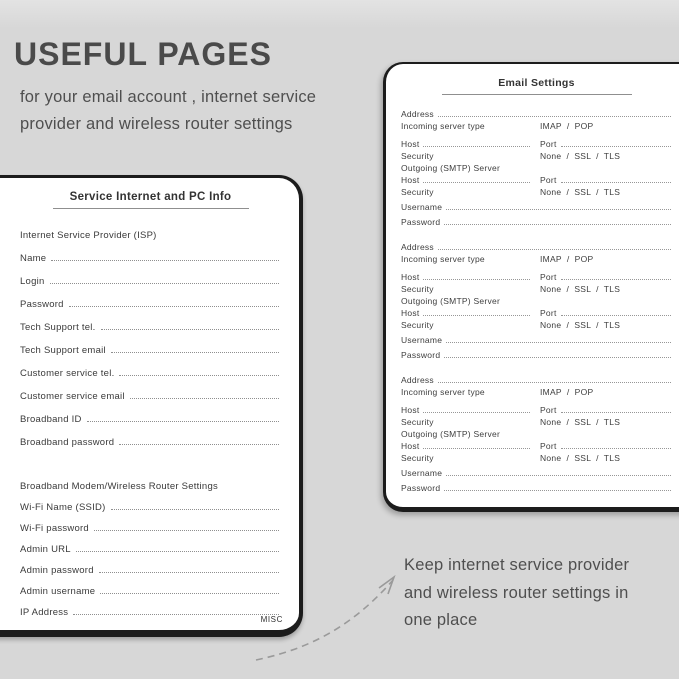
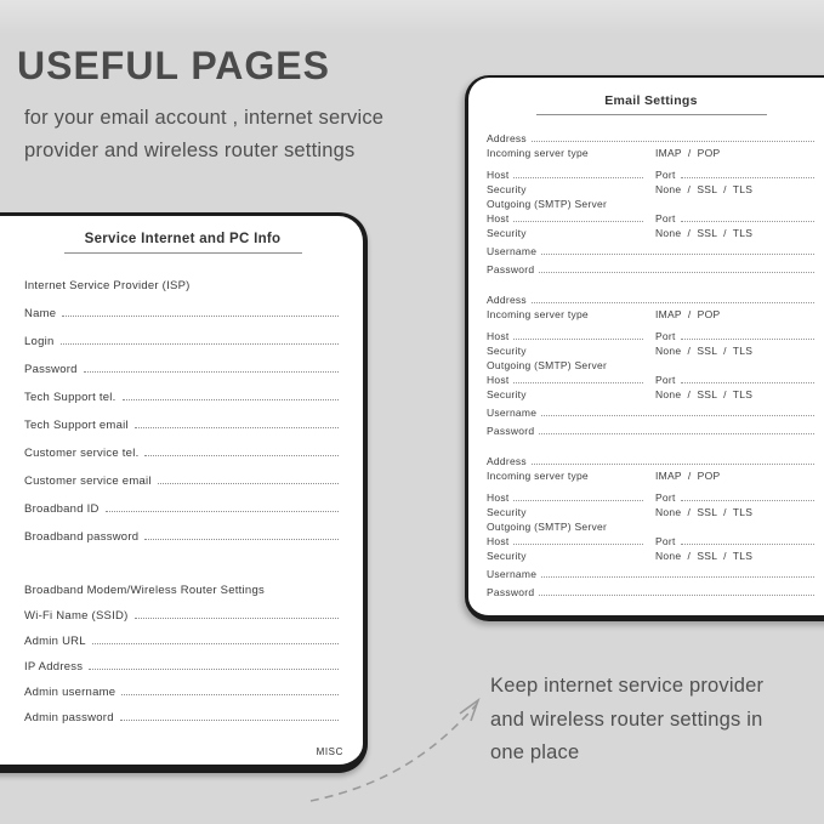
  USEFUL PAGES
  for your email account , internet service
  provider and wireless router settings
  Service Internet and PC Info
  Internet Service Provider (ISP)
  Name
  Login
  Password
  Tech Support tel.
  Tech Support email
  Customer service tel.
  Customer service email
  Broadband ID
  Broadband password
  Broadband Modem/Wireless Router Settings
  Wi-Fi Name (SSID)
- Wi-Fi password
  Admin URL
- Admin password
+ IP Address
  Admin username
- IP Address
+ Admin password
  MISC
  Email Settings
  Address
  Incoming server type
  IMAP / POP
  Host
  Port
  Security
  None / SSL / TLS
  Outgoing (SMTP) Server
  Host
  Port
  Security
  None / SSL / TLS
  Username
  Password
  Address
  Incoming server type
  IMAP / POP
  Host
  Port
  Security
  None / SSL / TLS
  Outgoing (SMTP) Server
  Host
  Port
  Security
  None / SSL / TLS
  Username
  Password
  Address
  Incoming server type
  IMAP / POP
  Host
  Port
  Security
  None / SSL / TLS
  Outgoing (SMTP) Server
  Host
  Port
  Security
  None / SSL / TLS
  Username
  Password
  Keep internet service provider
  and wireless router settings in
  one place
